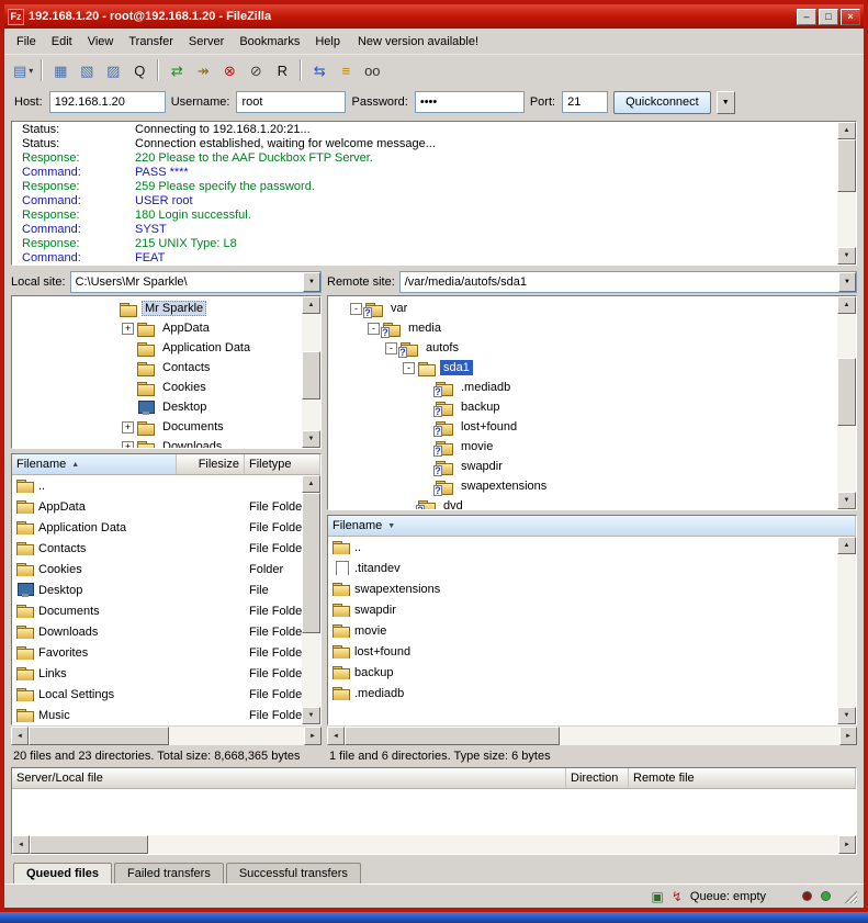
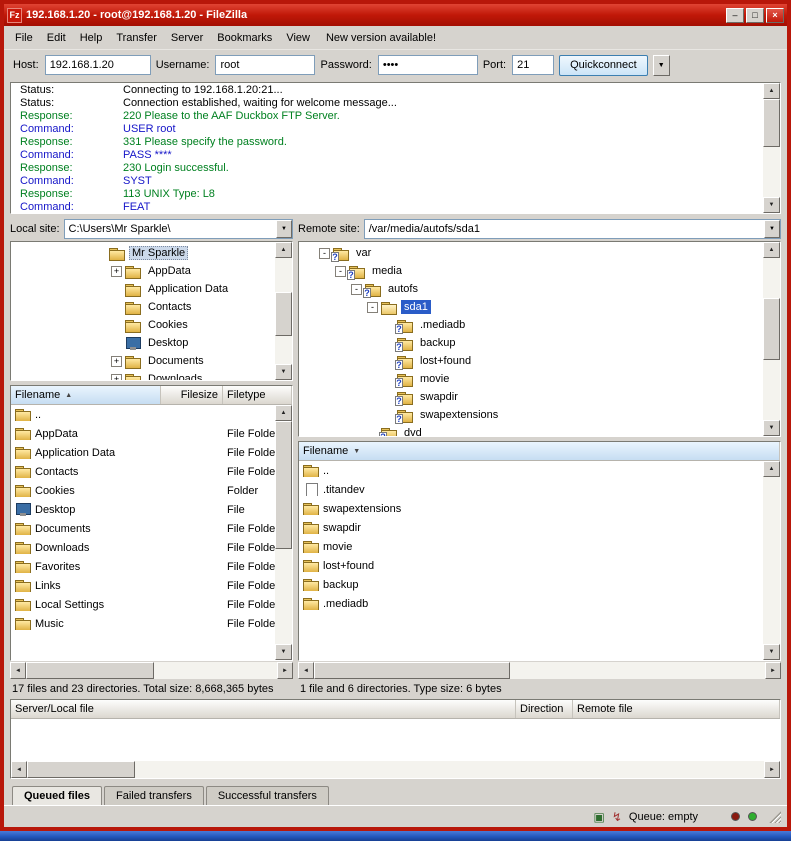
  Fz
  192.168.1.20 - root@192.168.1.20 - FileZilla
  –
  □
  ×
  File
  Edit
- View
+ Help
  Transfer
  Server
  Bookmarks
- Help
+ View
  New version available!
- ▤
- ▾
- ▦
- ▧
- ▨
- Q
- ⇄
- ↠
- ⊗
- ⊘
- R
- ⇆
- ≡
- oo
  Host:
  192.168.1.20
  Username:
  root
  Password:
  ••••
  Port:
  21
  Quickconnect
  Status:
  Connecting to 192.168.1.20:21...
  Status:
  Connection established, waiting for welcome message...
  Response:
  220 Please to the AAF Duckbox FTP Server.
  Command:
- PASS ****
+ USER root
  Response:
- 259 Please specify the password.
+ 331 Please specify the password.
  Command:
- USER root
+ PASS ****
  Response:
- 180 Login successful.
+ 230 Login successful.
  Command:
  SYST
  Response:
- 215 UNIX Type: L8
+ 113 UNIX Type: L8
  Command:
  FEAT
  Local site:
  C:\Users\Mr Sparkle\
  Mr Sparkle
  +
  AppData
  Application Data
  Contacts
  Cookies
  Desktop
  +
  Documents
  +
  Downloads
  Filename
  Filesize
  Filetype
  ..
  AppData
  File Folde
  Application Data
  File Folde
  Contacts
  File Folde
  Cookies
  Folder
  Desktop
  File
  Documents
  File Folde
  Downloads
  File Folde
  Favorites
  File Folde
  Links
  File Folde
  Local Settings
  File Folde
  Music
  File Folde
- 20 files and 23 directories. Total size: 8,668,365 bytes
+ 17 files and 23 directories. Total size: 8,668,365 bytes
  Remote site:
  /var/media/autofs/sda1
  -
  ?
  var
  -
  ?
  media
  -
  ?
  autofs
  -
  sda1
  ?
  .mediadb
  ?
  backup
  ?
  lost+found
  ?
  movie
  ?
  swapdir
  ?
  swapextensions
  dvd
  Filename
  ..
  .titandev
  swapextensions
  swapdir
  movie
  lost+found
  backup
  .mediadb
  1 file and 6 directories. Type size: 6 bytes
  Server/Local file
  Direction
  Remote file
  Queued files
  Failed transfers
  Successful transfers
  ▣
  ↯
  Queue: empty
